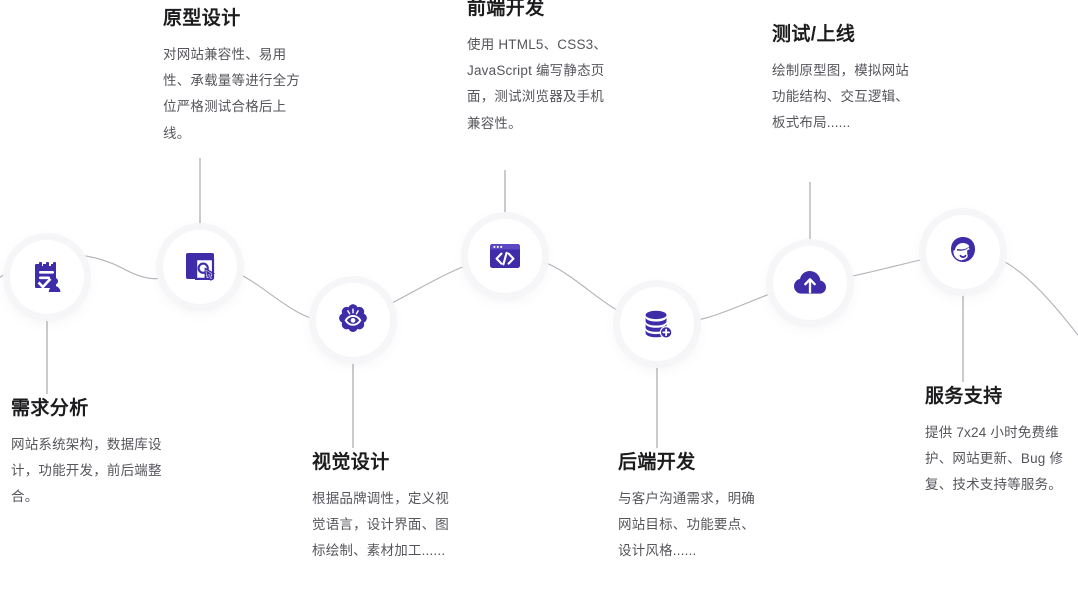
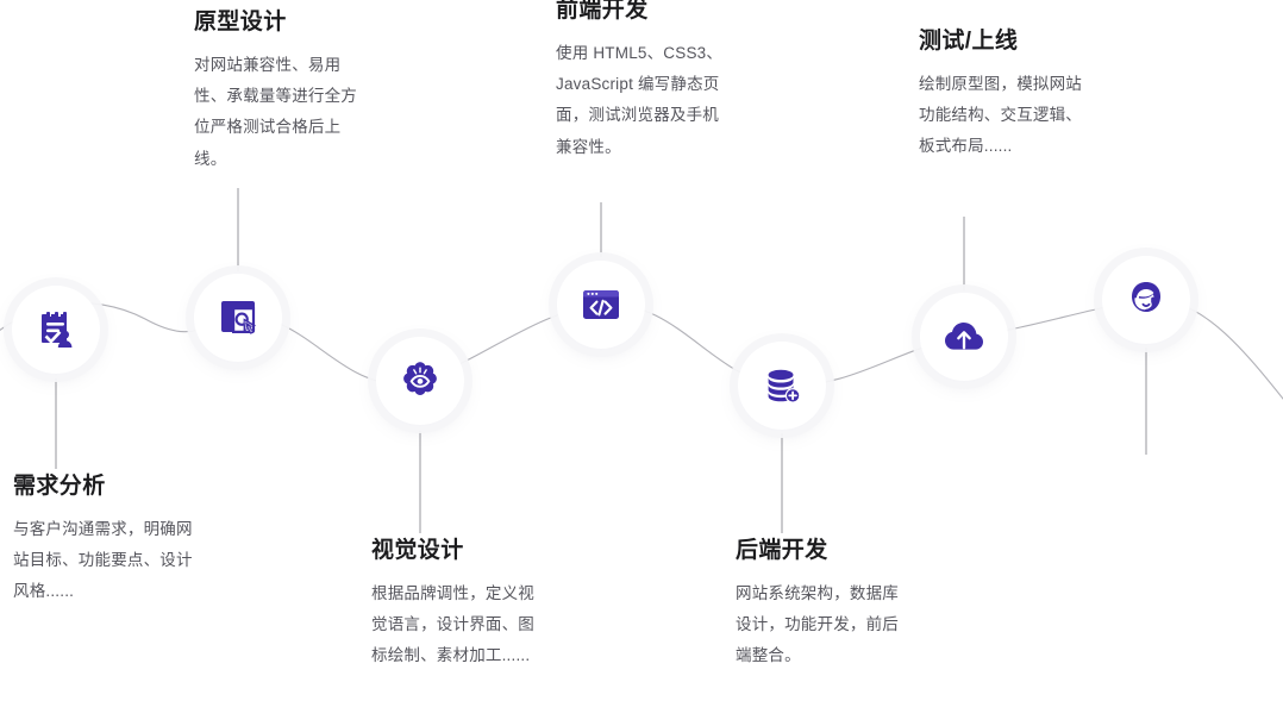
  需求分析
- 网站系统架构，数据库设计，功能开发，前后端整合。
+ 与客户沟通需求，明确网站目标、功能要点、设计风格......
  原型设计
  对网站兼容性、易用性、承载量等进行全方位严格测试合格后上线。
  视觉设计
  根据品牌调性，定义视觉语言，设计界面、图标绘制、素材加工......
  前端开发
  使用 HTML5、CSS3、JavaScript 编写静态页面，测试浏览器及手机兼容性。
  后端开发
- 与客户沟通需求，明确网站目标、功能要点、设计风格......
+ 网站系统架构，数据库设计，功能开发，前后端整合。
  测试/上线
  绘制原型图，模拟网站功能结构、交互逻辑、板式布局......
- 服务支持
- 提供 7x24 小时免费维护、网站更新、Bug 修复、技术支持等服务。
